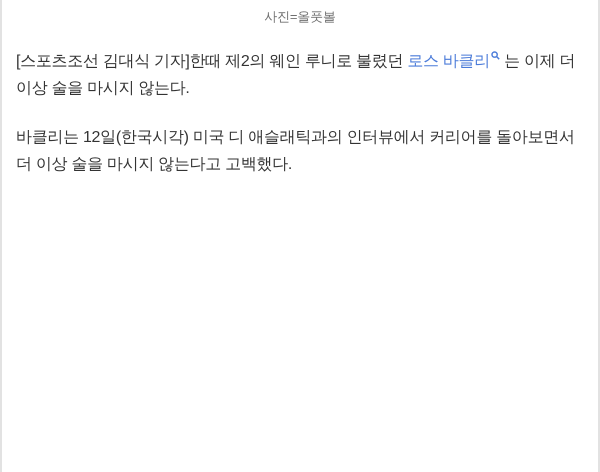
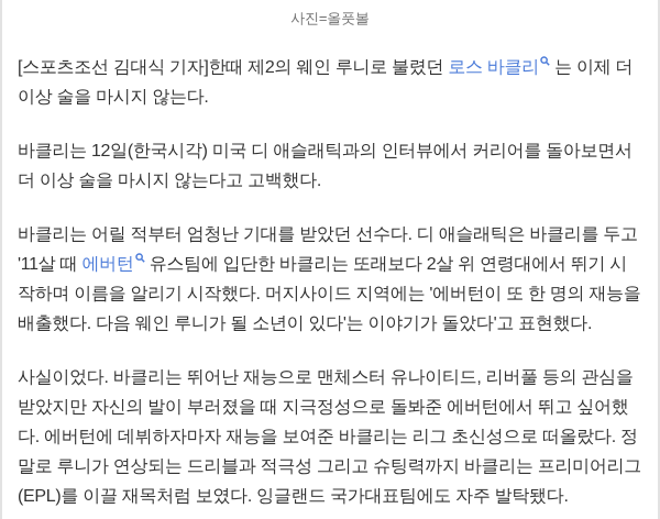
  사진=올풋볼
  [스포츠조선 김대식 기자]한때 제2의 웨인 루니로 불렸던 로스 바클리 는 이제 더 이상 술을 마시지 않는다.
  바클리는 12일(한국시각) 미국 디 애슬래틱과의 인터뷰에서 커리어를 돌아보면서 더 이상 술을 마시지 않는다고 고백했다.
+ 바클리는 어릴 적부터 엄청난 기대를 받았던 선수다. 디 애슬래틱은 바클리를 두고 '11살 때 에버턴 유스팀에 입단한 바클리는 또래보다 2살 위 연령대에서 뛰기 시작하며 이름을 알리기 시작했다. 머지사이드 지역에는 '에버턴이 또 한 명의 재능을 배출했다. 다음 웨인 루니가 될 소년이 있다'는 이야기가 돌았다'고 표현했다.
+ 사실이었다. 바클리는 뛰어난 재능으로 맨체스터 유나이티드, 리버풀 등의 관심을 받았지만 자신의 발이 부러졌을 때 지극정성으로 돌봐준 에버턴에서 뛰고 싶어했다. 에버턴에 데뷔하자마자 재능을 보여준 바클리는 리그 초신성으로 떠올랐다. 정말로 루니가 연상되는 드리블과 적극성 그리고 슈팅력까지 바클리는 프리미어리그(EPL)를 이끌 재목처럼 보였다. 잉글랜드 국가대표팀에도 자주 발탁됐다.
